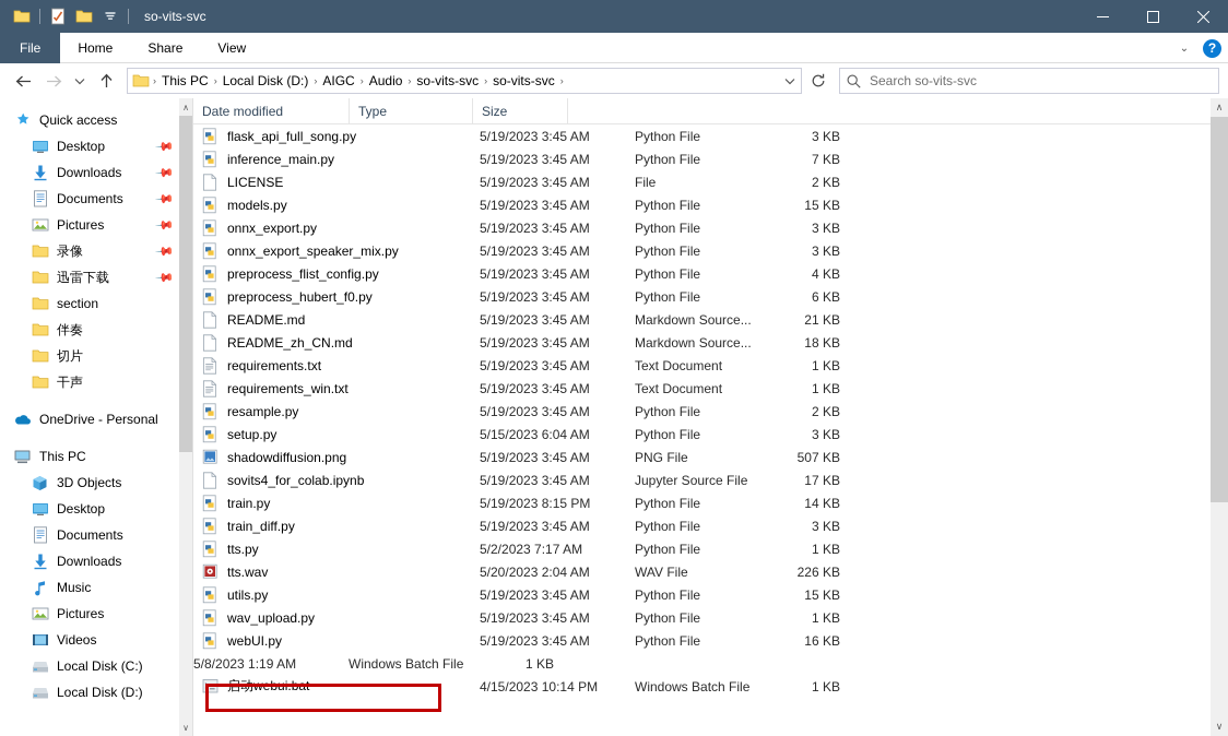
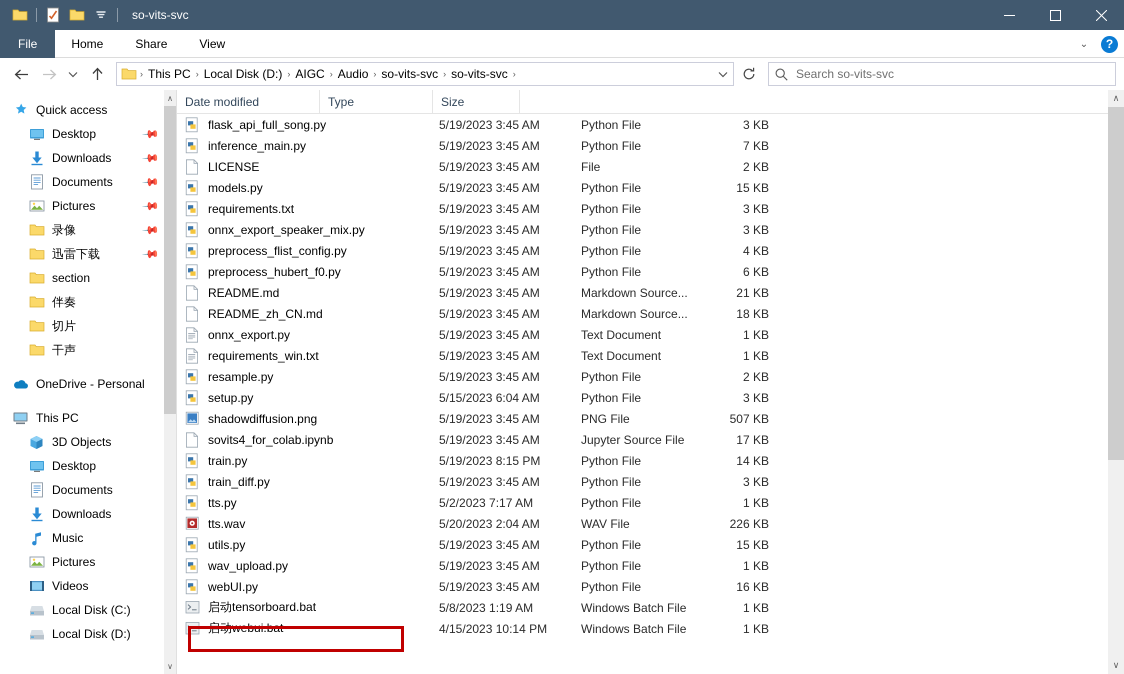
  so-vits-svc
  File
  Home
  Share
  View
  ⌄
  ?
  ›
  This PC
  ›
  Local Disk (D:)
  ›
  AIGC
  ›
  Audio
  ›
  so-vits-svc
  ›
  so-vits-svc
  ›
  Search so-vits-svc
  Quick access
  Desktop
  Downloads
  Documents
  Pictures
  录像
  迅雷下载
  section
  伴奏
  切片
  干声
  OneDrive - Personal
  This PC
  3D Objects
  Desktop
  Documents
  Downloads
  Music
  Pictures
  Videos
  Local Disk (C:)
  Local Disk (D:)
  ∧
  ∨
  Date modified
  Type
  Size
  flask_api_full_song.py
  5/19/2023 3:45 AM
  Python File
  3 KB
  inference_main.py
  5/19/2023 3:45 AM
  Python File
  7 KB
  LICENSE
  5/19/2023 3:45 AM
  File
  2 KB
  models.py
  5/19/2023 3:45 AM
  Python File
  15 KB
- onnx_export.py
+ requirements.txt
  5/19/2023 3:45 AM
  Python File
  3 KB
  onnx_export_speaker_mix.py
  5/19/2023 3:45 AM
  Python File
  3 KB
  preprocess_flist_config.py
  5/19/2023 3:45 AM
  Python File
  4 KB
  preprocess_hubert_f0.py
  5/19/2023 3:45 AM
  Python File
  6 KB
  README.md
  5/19/2023 3:45 AM
  Markdown Source...
  21 KB
  README_zh_CN.md
  5/19/2023 3:45 AM
  Markdown Source...
  18 KB
- requirements.txt
+ onnx_export.py
  5/19/2023 3:45 AM
  Text Document
  1 KB
  requirements_win.txt
  5/19/2023 3:45 AM
  Text Document
  1 KB
  resample.py
  5/19/2023 3:45 AM
  Python File
  2 KB
  setup.py
  5/15/2023 6:04 AM
  Python File
  3 KB
  shadowdiffusion.png
  5/19/2023 3:45 AM
  PNG File
  507 KB
  sovits4_for_colab.ipynb
  5/19/2023 3:45 AM
  Jupyter Source File
  17 KB
  train.py
  5/19/2023 8:15 PM
  Python File
  14 KB
  train_diff.py
  5/19/2023 3:45 AM
  Python File
  3 KB
  tts.py
  5/2/2023 7:17 AM
  Python File
  1 KB
  tts.wav
  5/20/2023 2:04 AM
  WAV File
  226 KB
  utils.py
  5/19/2023 3:45 AM
  Python File
  15 KB
  wav_upload.py
  5/19/2023 3:45 AM
  Python File
  1 KB
  webUI.py
  5/19/2023 3:45 AM
  Python File
  16 KB
+ 启动tensorboard.bat
  5/8/2023 1:19 AM
  Windows Batch File
  1 KB
  启动webui.bat
  4/15/2023 10:14 PM
  Windows Batch File
  1 KB
  ∧
  ∨
